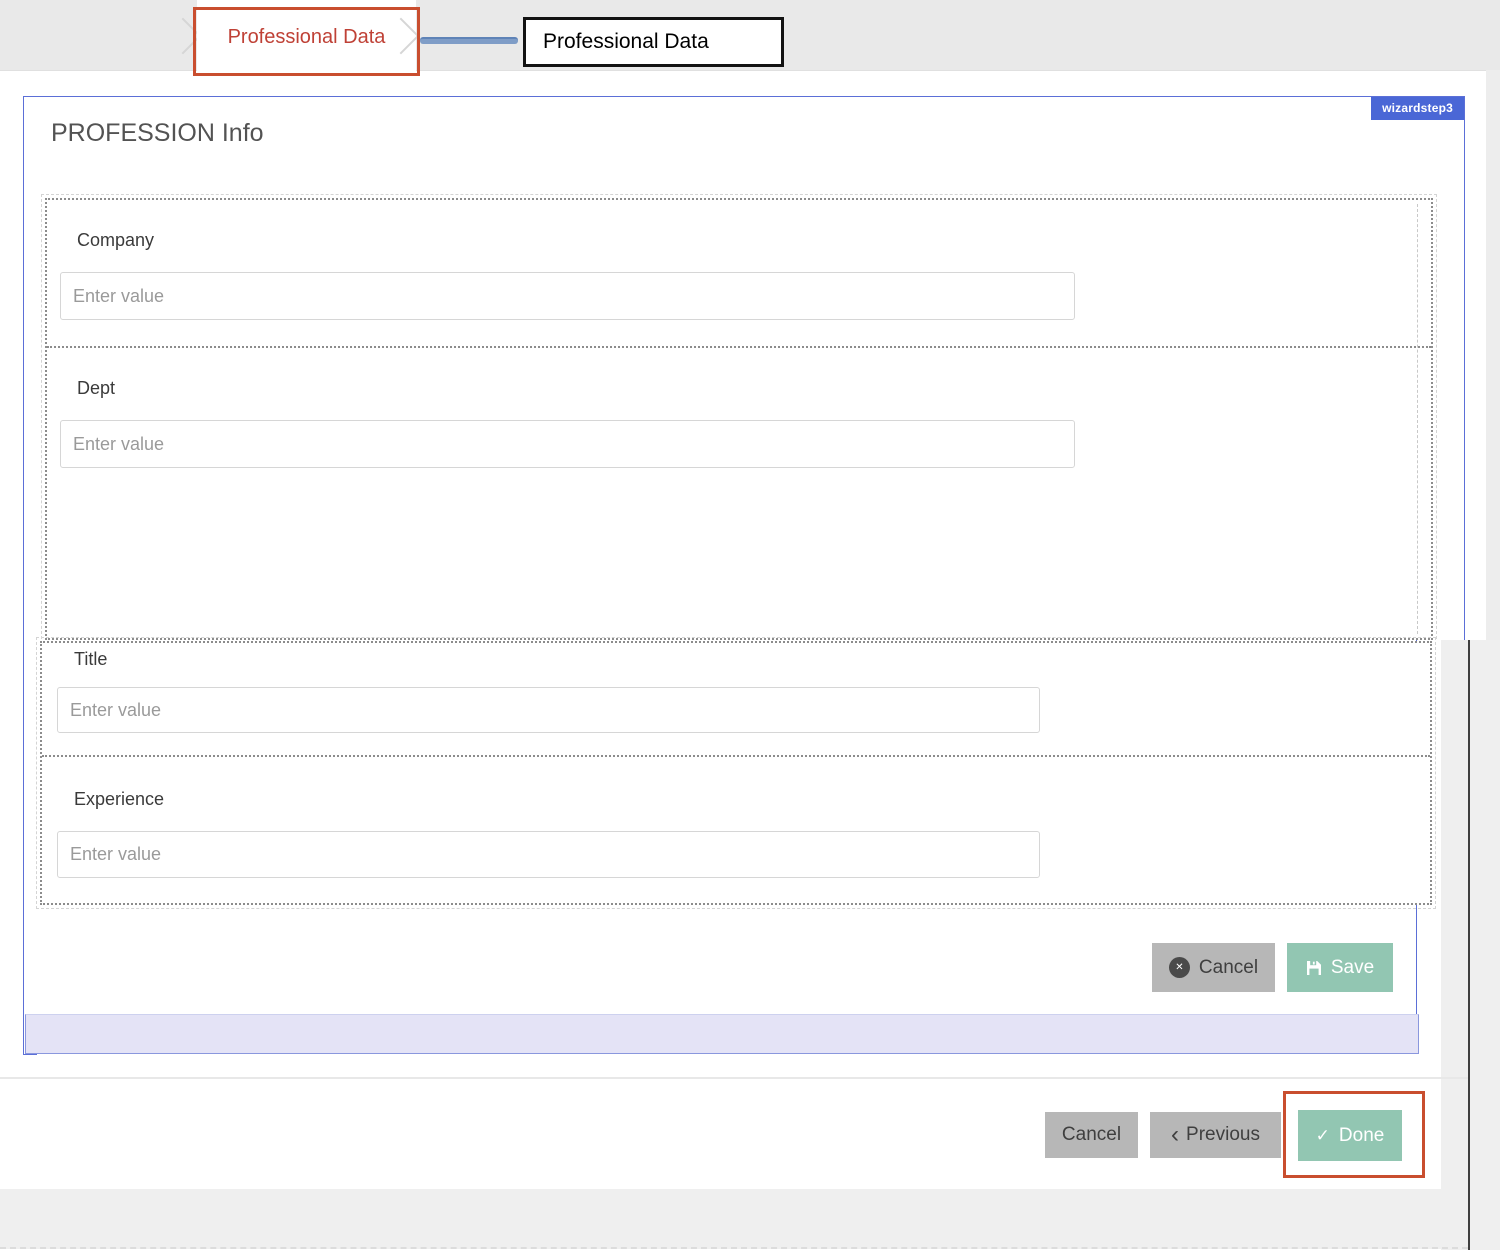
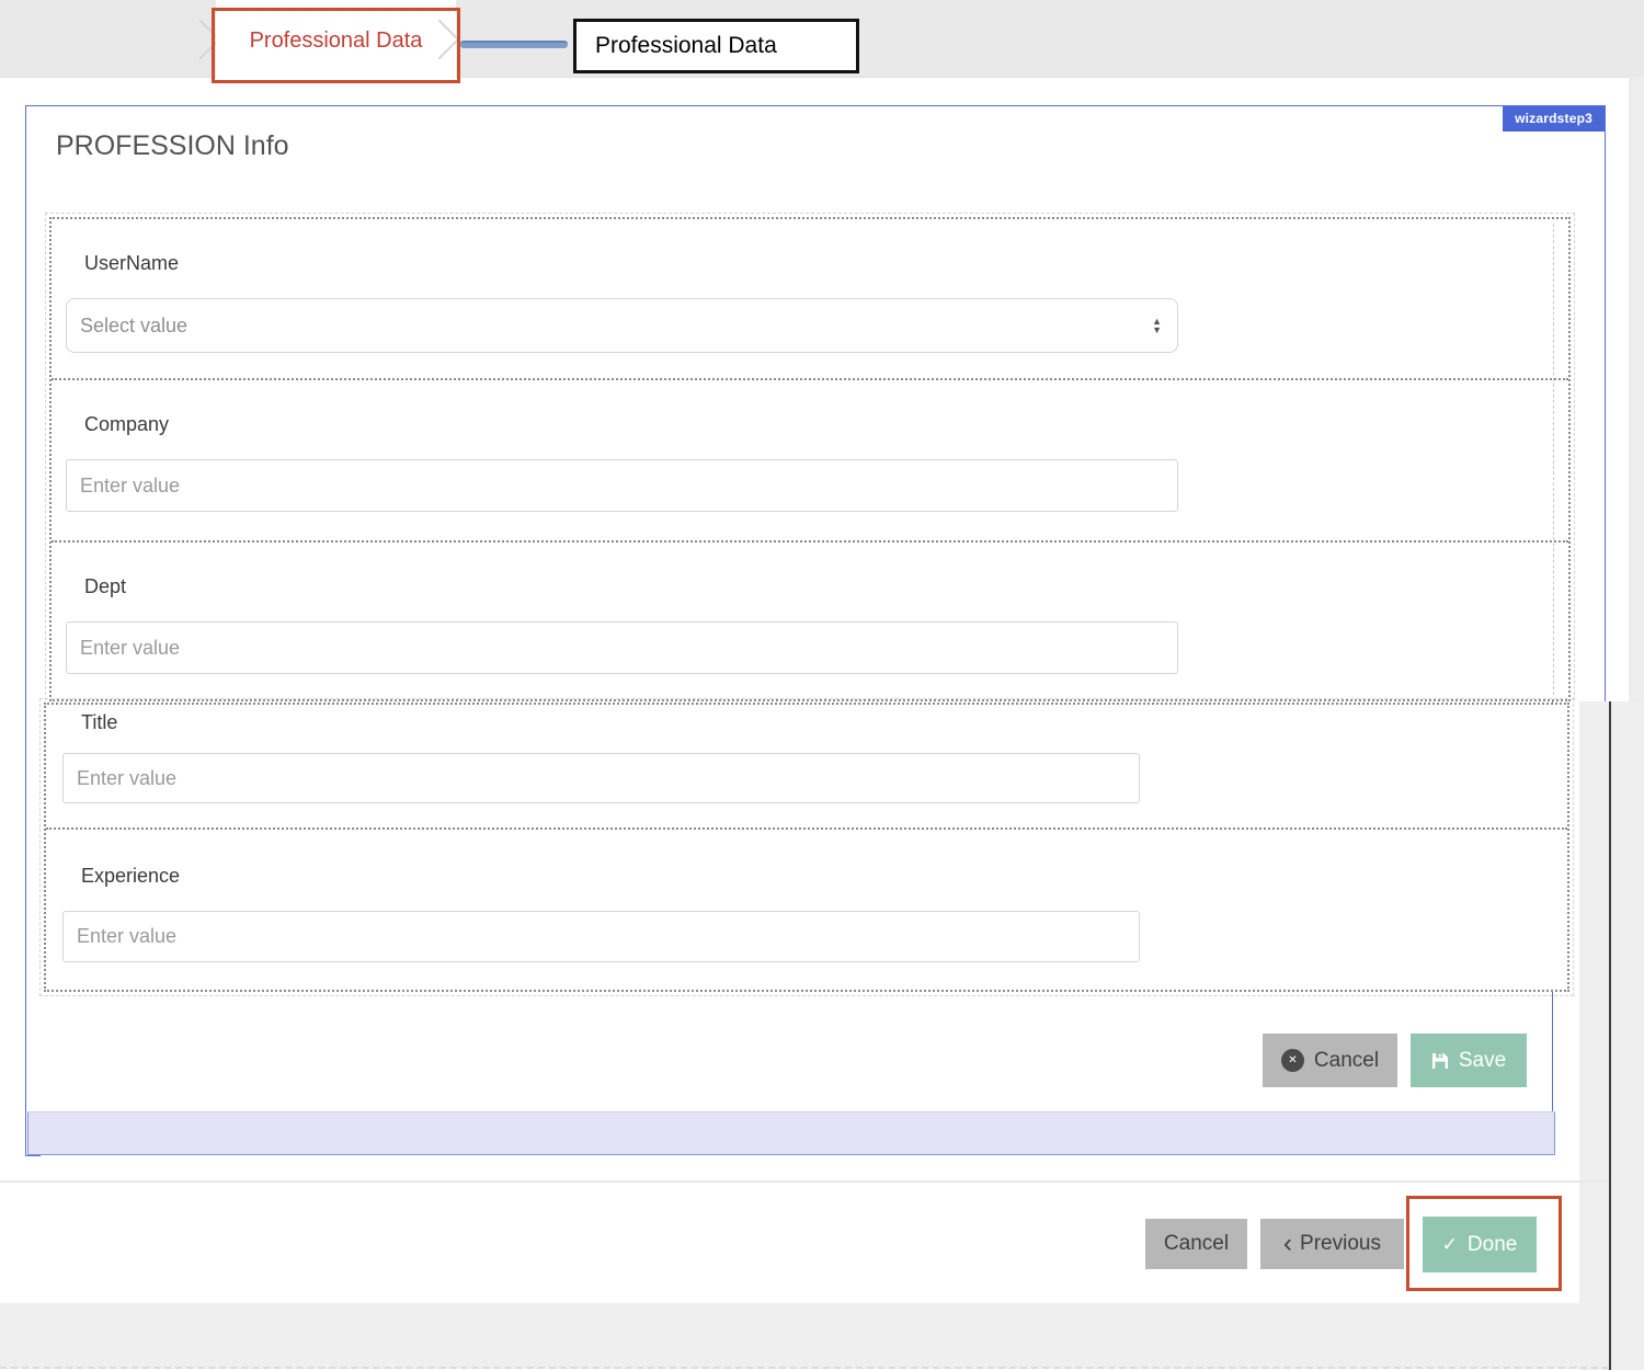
  Professional Data
  wizardstep3
  PROFESSION Info
+ UserName
+ Select value
+ ▲
+ ▼
  Company
  Enter value
  Dept
  Enter value
  Title
  Enter value
  Experience
  Enter value
  ✕
  Cancel
  Save
  Cancel
  ‹
  Previous
  ✓
  Done
  Professional Data
